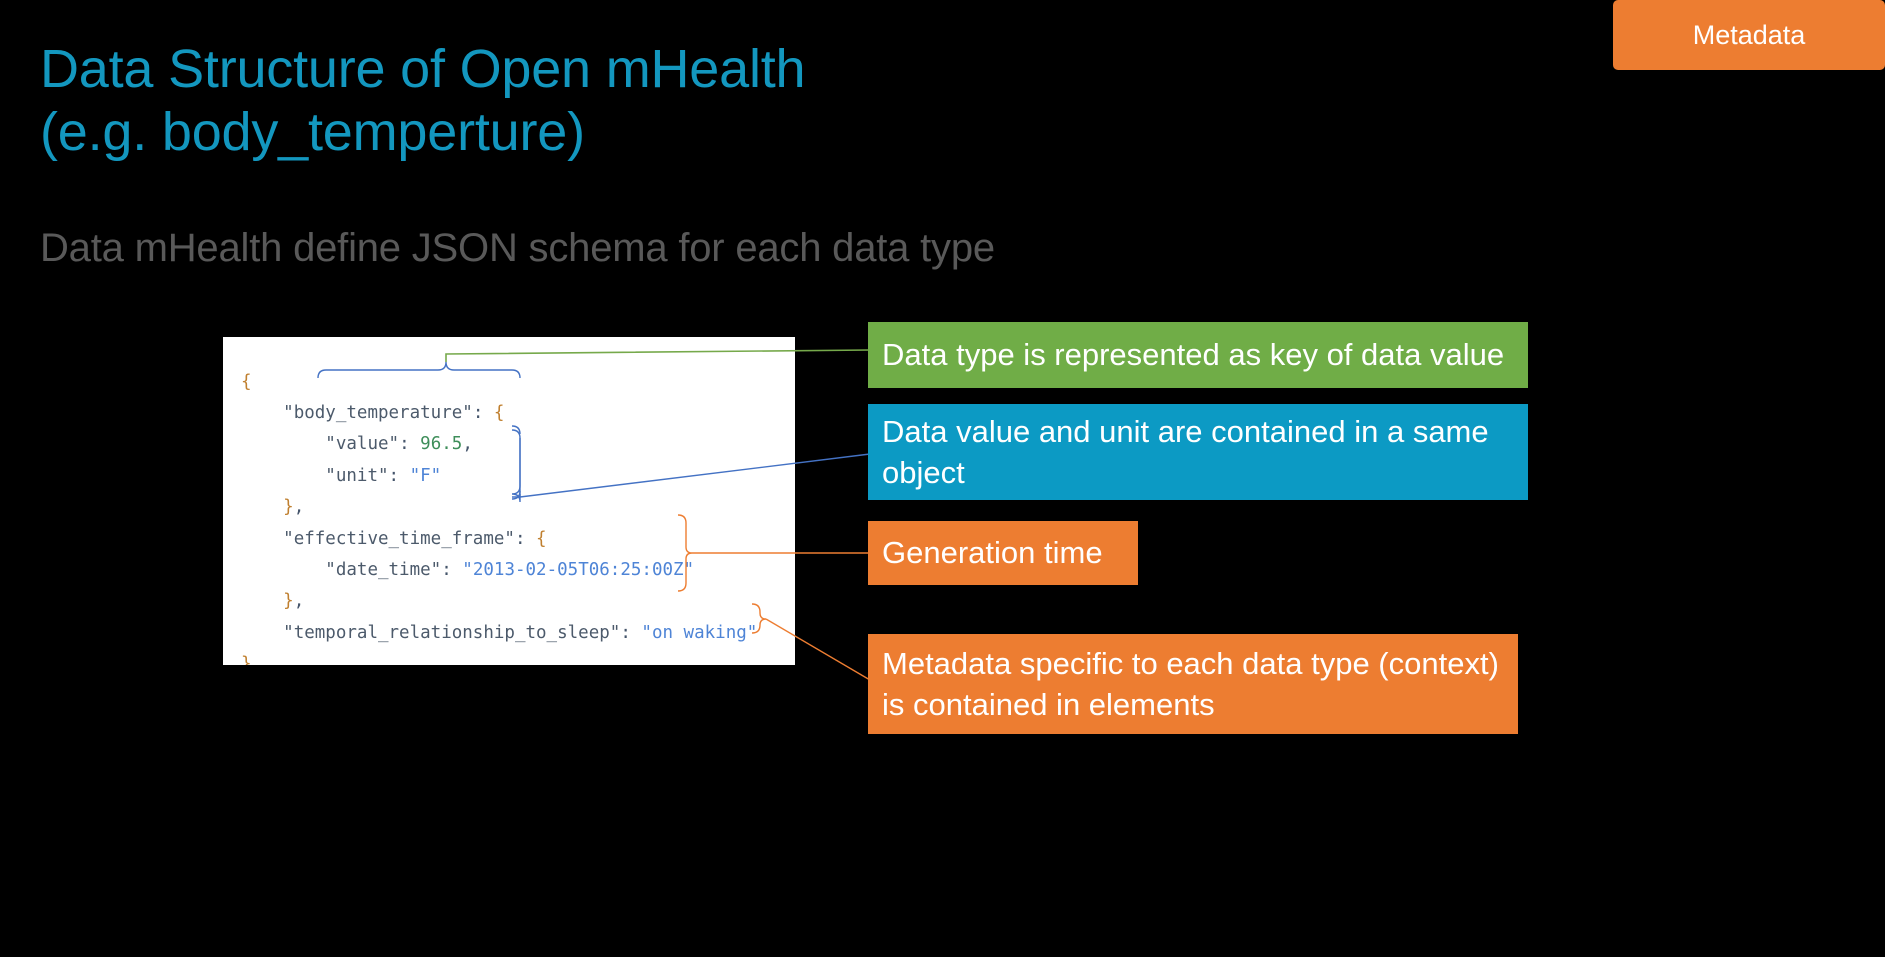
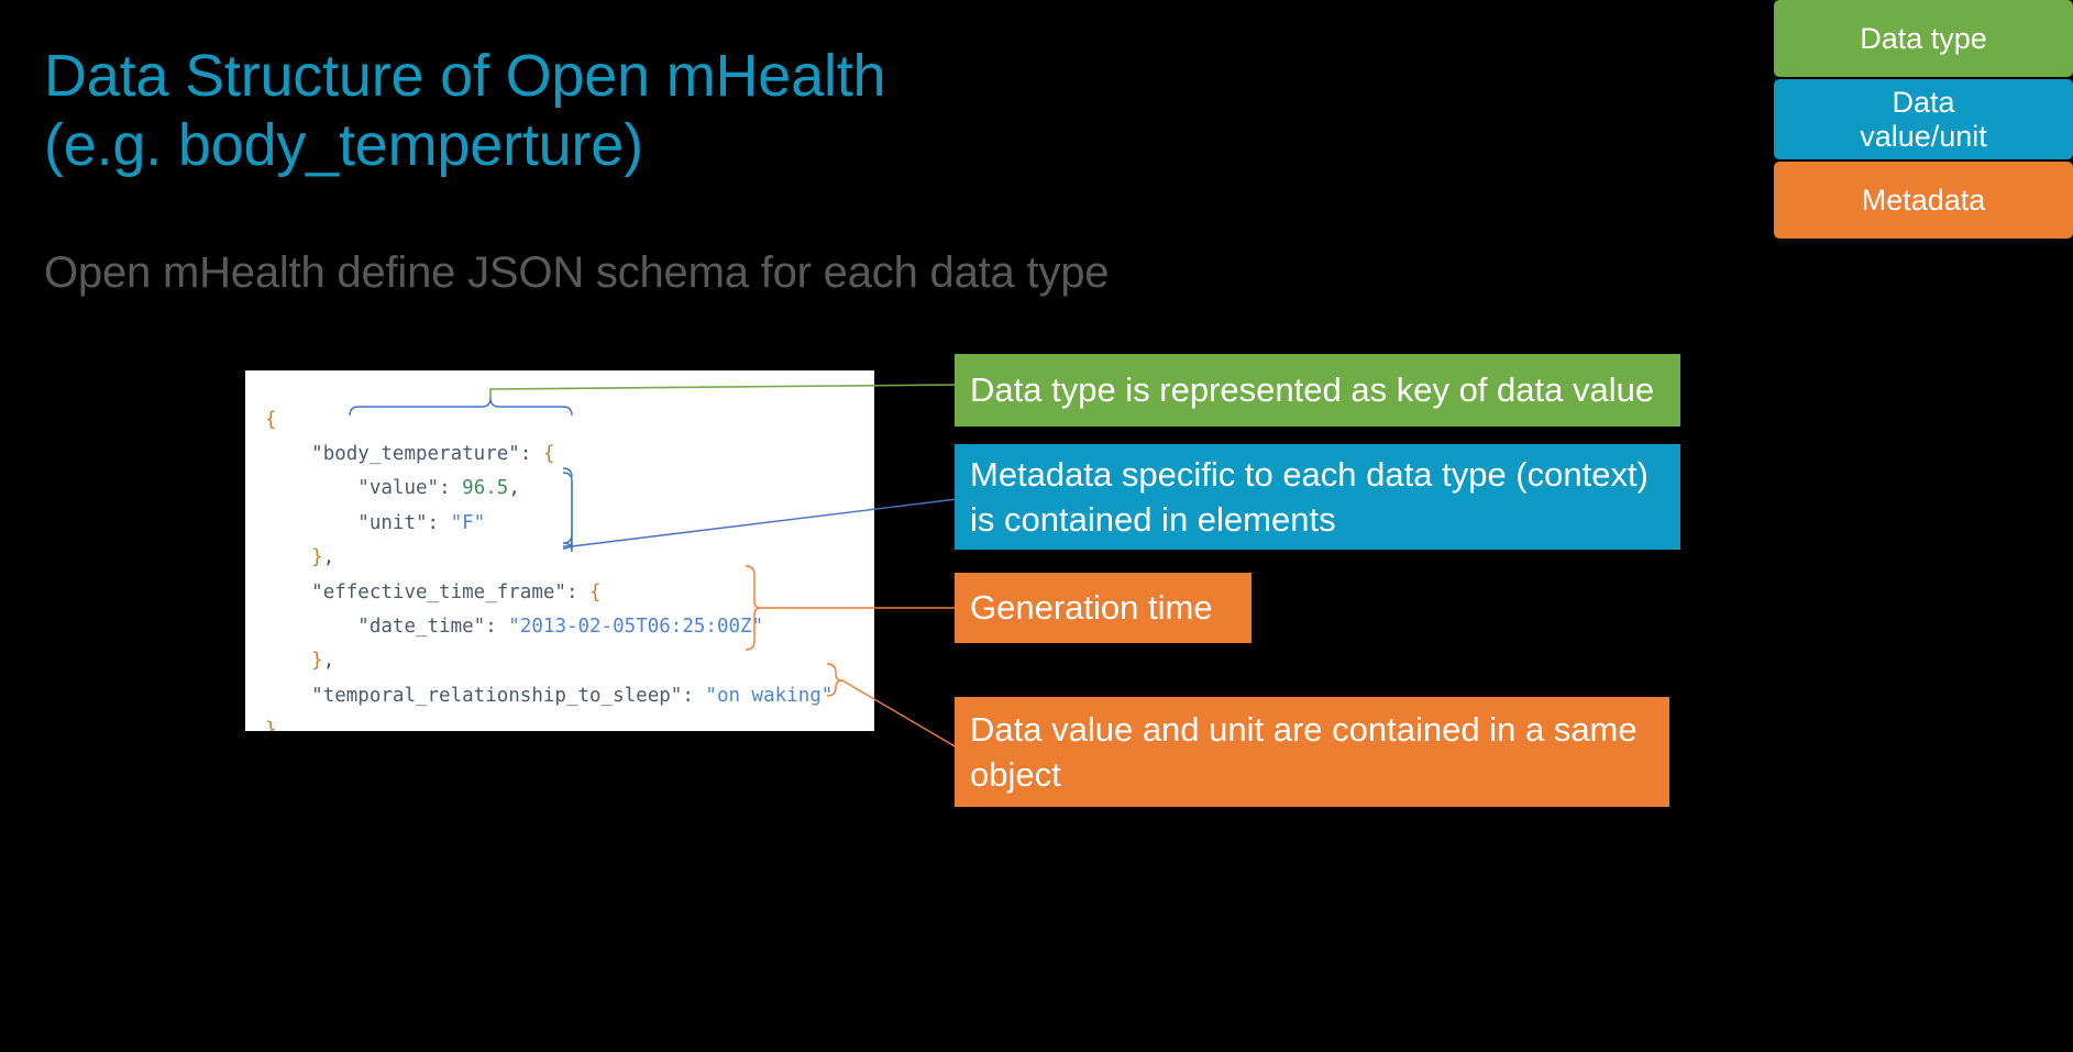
  Data Structure of Open mHealth
  (e.g. body_temperture)
- Data mHealth define JSON schema for each data type
+ Open mHealth define JSON schema for each data type
+ Data type
+ Data
+ value/unit
  Metadata
  { "body_temperature": { "value": 96.5, "unit": "F" }, "effective_time_frame": { "date_time": "2013-02-05T06:25:00Z" }, "temporal_relationship_to_sleep": "on waking }
  Data type is represented as key of data value
- Data value and unit are contained in a same object
+ Metadata specific to each data type (context) is contained in elements
  Generation time
- Metadata specific to each data type (context) is contained in elements
+ Data value and unit are contained in a same object
